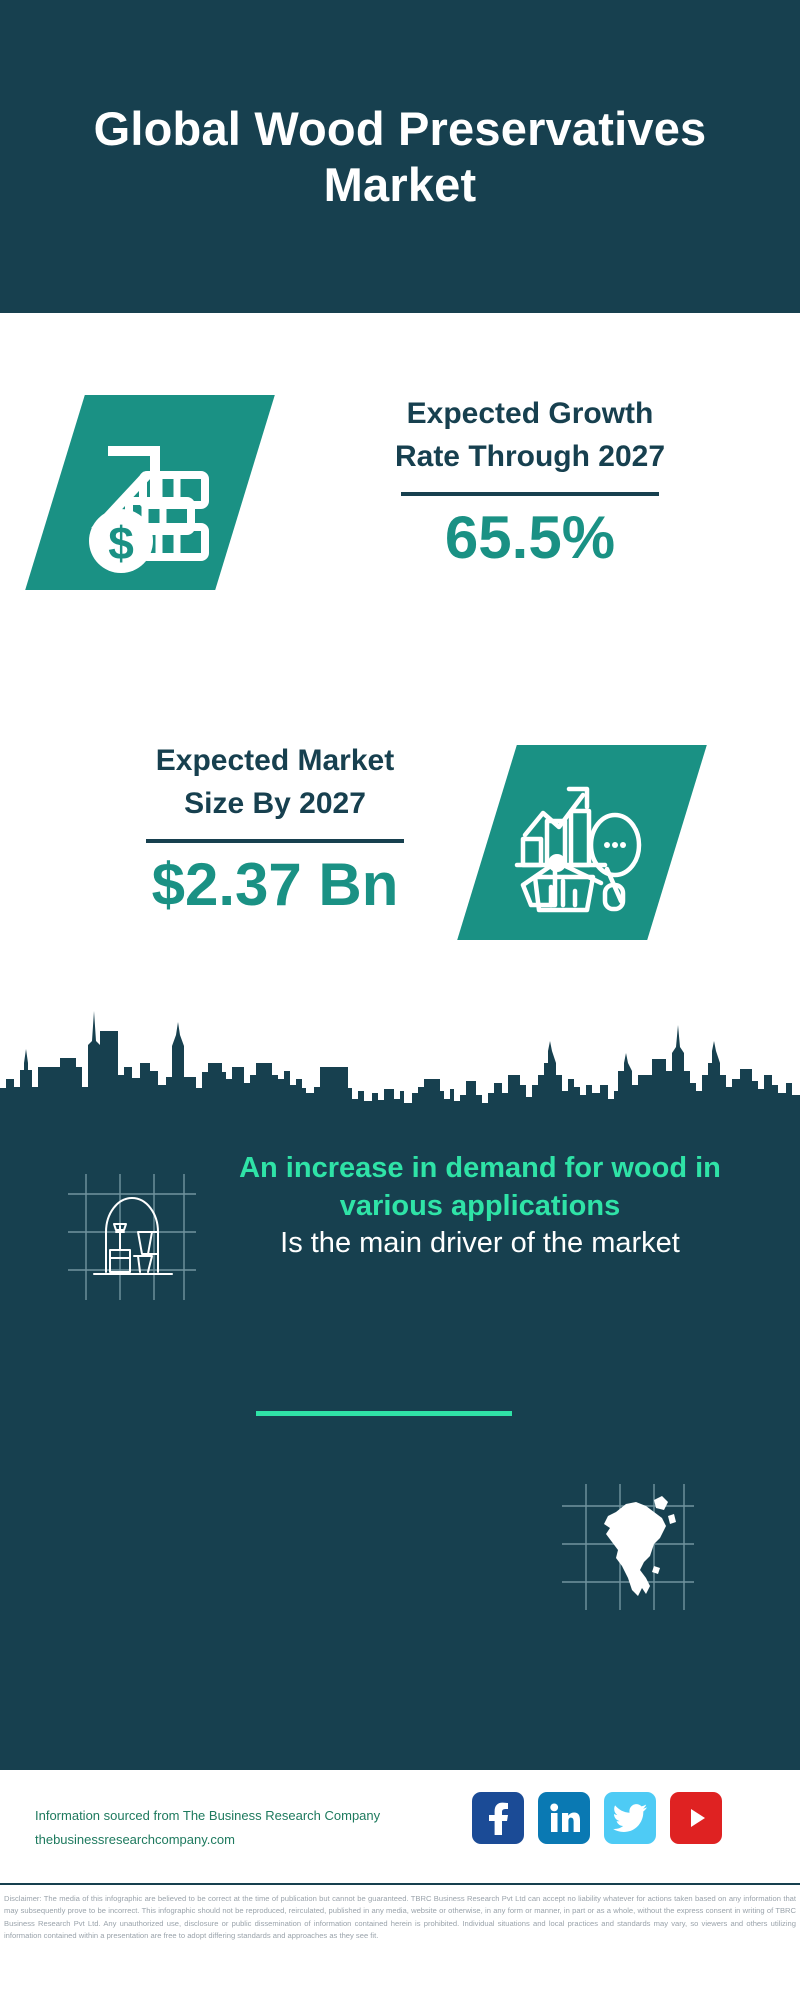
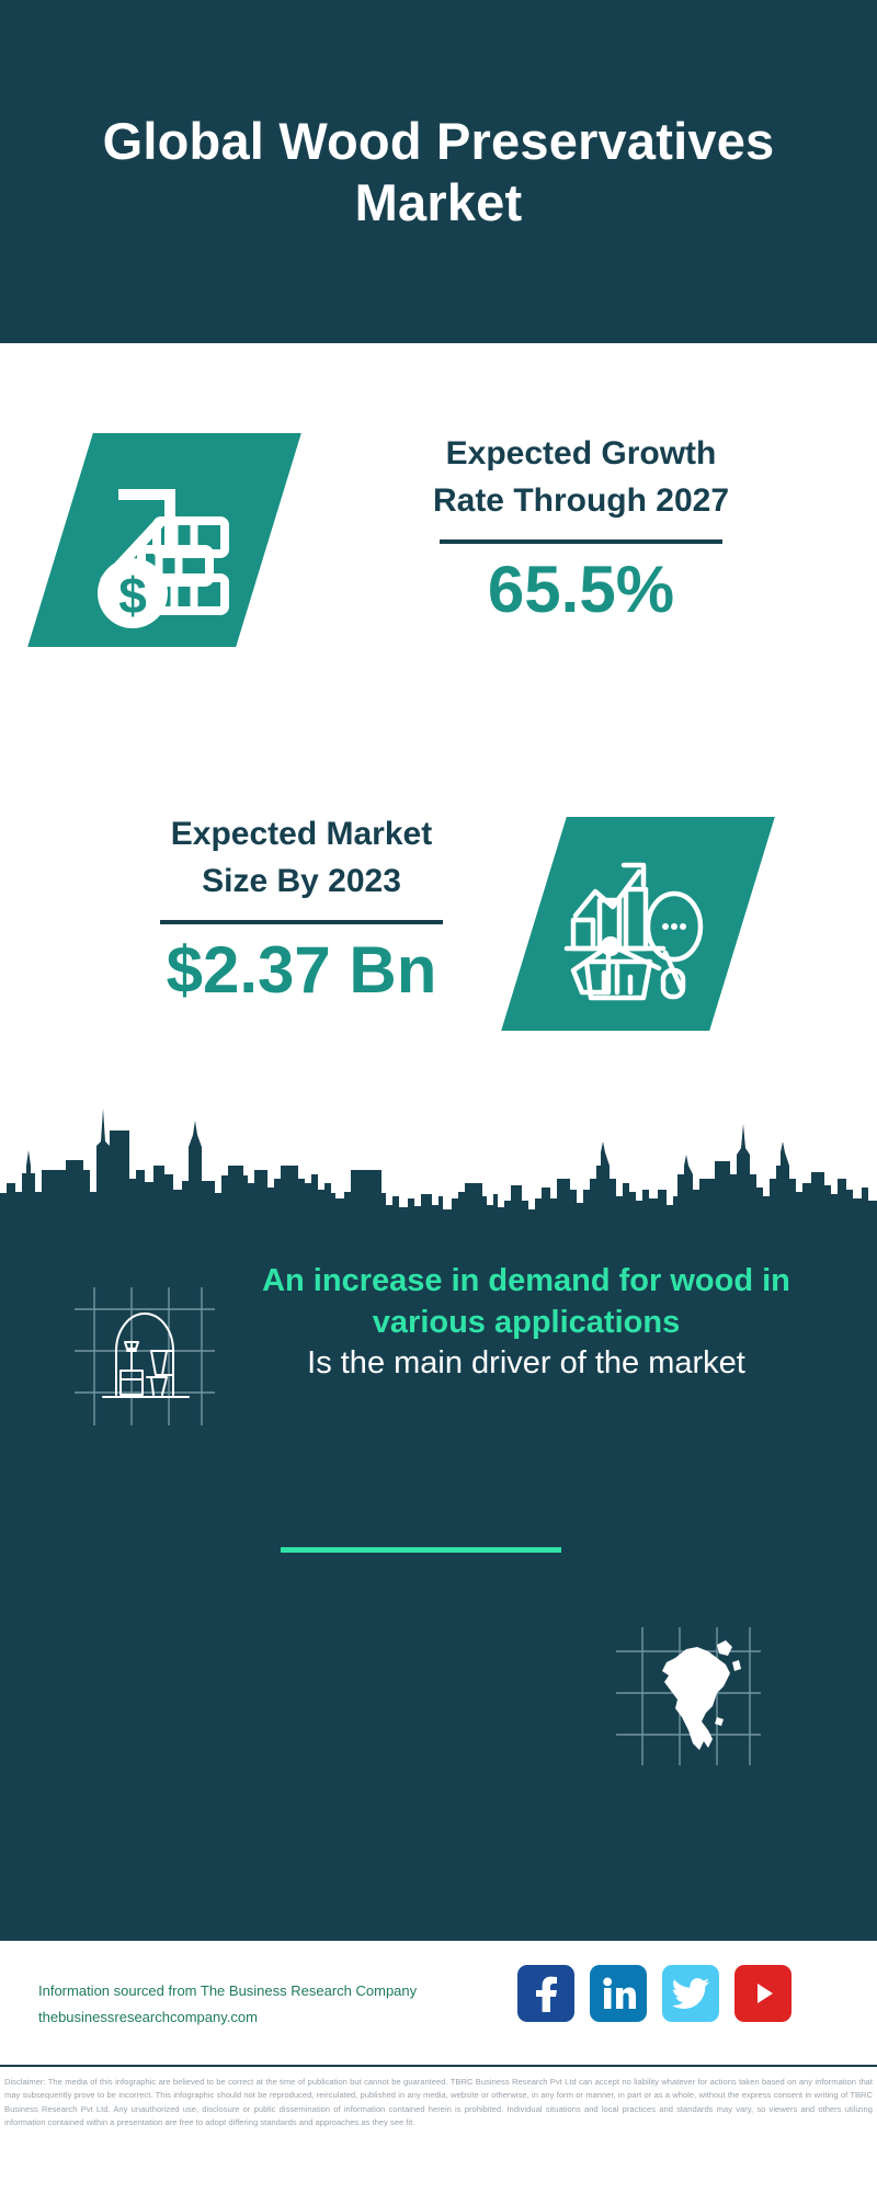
  Global Wood Preservatives Market
  Expected Growth
  Rate Through 2027
  65.5%
  Expected Market
- Size By 2027
+ Size By 2023
  $2.37 Bn
  An increase in demand for wood in various applications
  Is the main driver of the market
  Information sourced from The Business Research Company
  thebusinessresearchcompany.com
  Disclaimer: The media of this infographic are believed to be correct at the time of publication but cannot be guaranteed. TBRC Business Research Pvt Ltd can accept no liability whatever for actions taken based on any information that may subsequently prove to be incorrect. This infographic should not be reproduced, reirculated, published in any media, website or otherwise, in any form or manner, in part or as a whole, without the express consent in writing of TBRC Business Research Pvt Ltd. Any unauthorized use, disclosure or public dissemination of information contained herein is prohibited. Individual situations and local practices and standards may vary, so viewers and others utilizing information contained within a presentation are free to adopt differing standards and approaches as they see fit.
